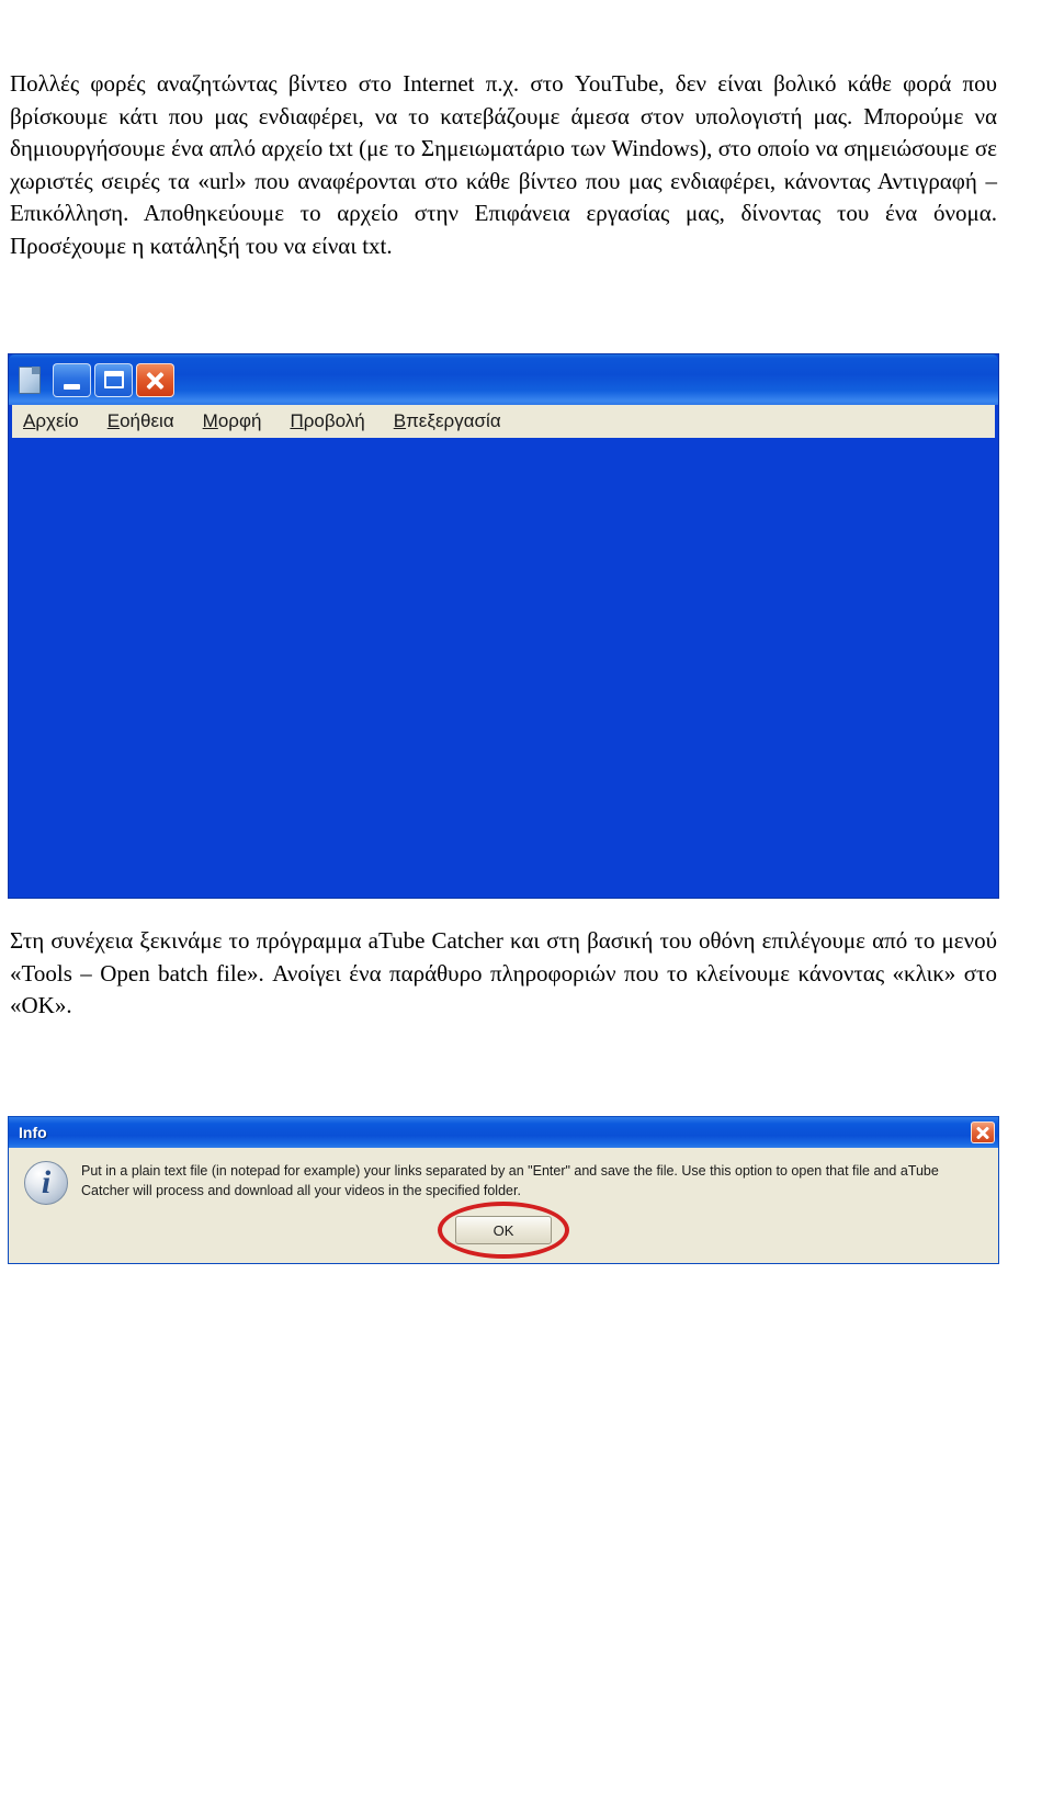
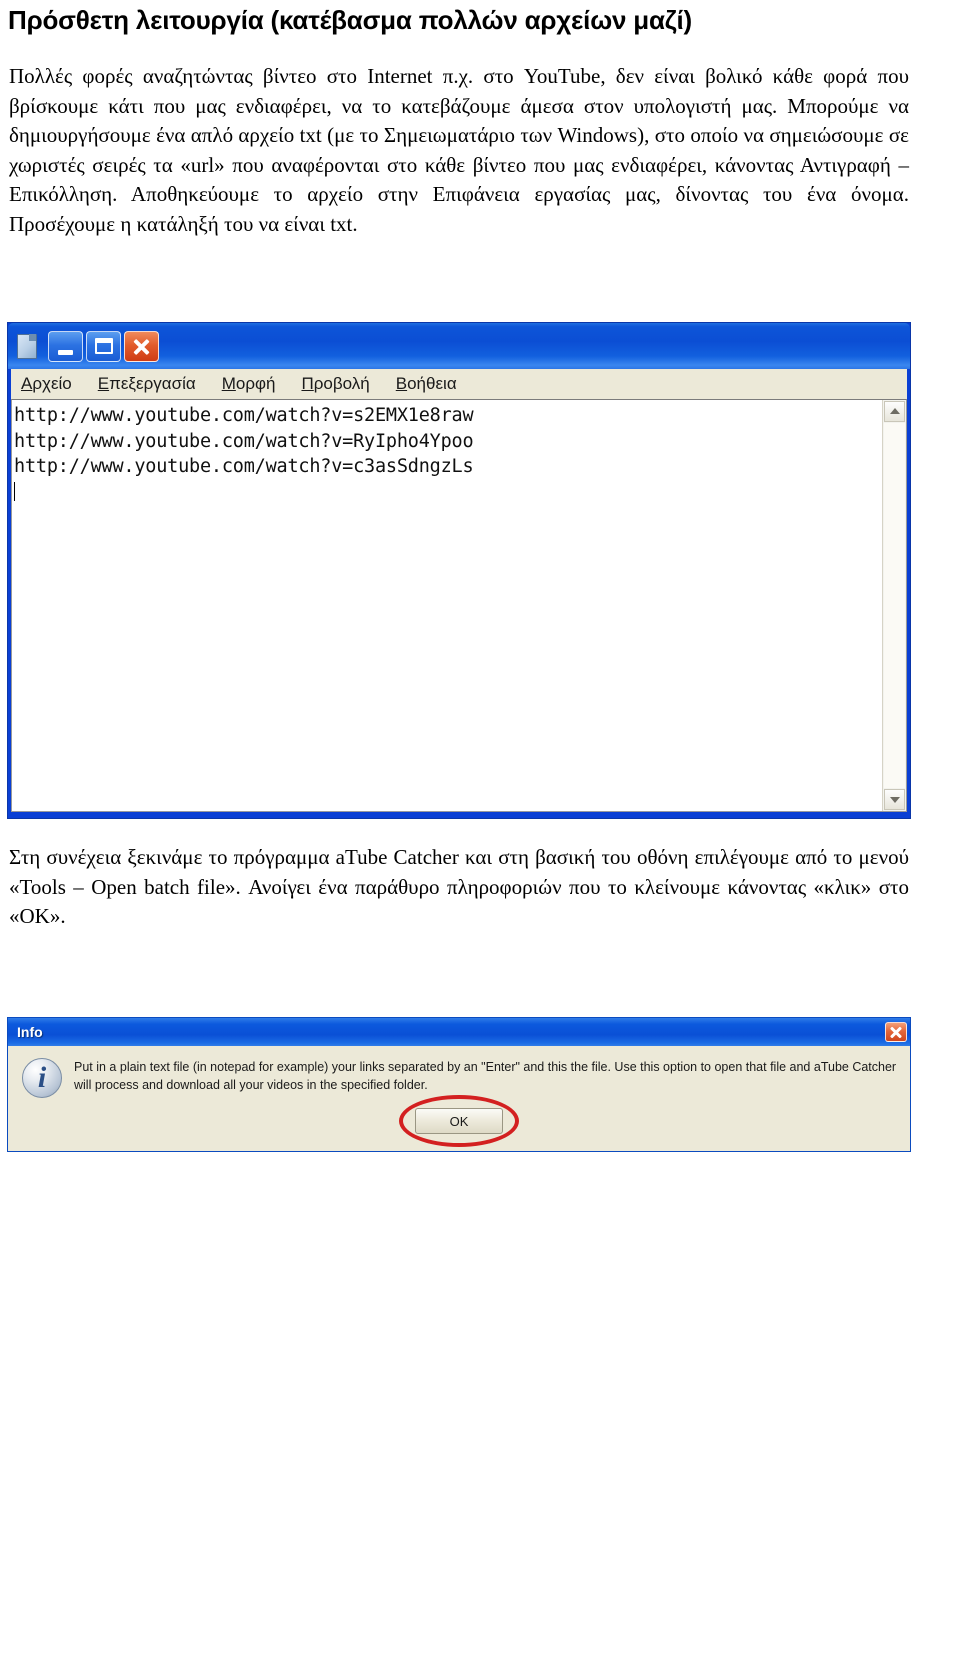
+ Πρόσθετη λειτουργία (κατέβασμα πολλών αρχείων μαζί)
  Πολλές φορές αναζητώντας βίντεο στο Internet π.χ. στο YouTube, δεν είναι βολικό κάθε φορά που βρίσκουμε κάτι που μας ενδιαφέρει, να το κατεβάζουμε άμεσα στον υπολογιστή μας. Μπορούμε να δημιουργήσουμε ένα απλό αρχείο txt (με το Σημειωματάριο των Windows), στο οποίο να σημειώσουμε σε χωριστές σειρές τα «url» που αναφέρονται στο κάθε βίντεο που μας ενδιαφέρει, κάνοντας Αντιγραφή – Επικόλληση. Αποθηκεύουμε το αρχείο στην Επιφάνεια εργασίας μας, δίνοντας του ένα όνομα. Προσέχουμε η κατάληξή του να είναι txt.
  Αρχείο
- Εοήθεια
+ Επεξεργασία
  Μορφή
  Προβολή
- Βπεξεργασία
+ Βοήθεια
+ http://www.youtube.com/watch?v=s2EMX1e8raw http://www.youtube.com/watch?v=RyIpho4Ypoo http://www.youtube.com/watch?v=c3asSdngzLs
  Στη συνέχεια ξεκινάμε το πρόγραμμα aTube Catcher και στη βασική του οθόνη επιλέγουμε από το μενού «Tools – Open batch file». Ανοίγει ένα παράθυρο πληροφοριών που το κλείνουμε κάνοντας «κλικ» στο «OK».
  Info
  i
- Put in a plain text file (in notepad for example) your links separated by an "Enter" and save the file. Use this option to open that file and aTube Catcher will process and download all your videos in the specified folder.
+ Put in a plain text file (in notepad for example) your links separated by an "Enter" and this the file. Use this option to open that file and aTube Catcher will process and download all your videos in the specified folder.
  OK
